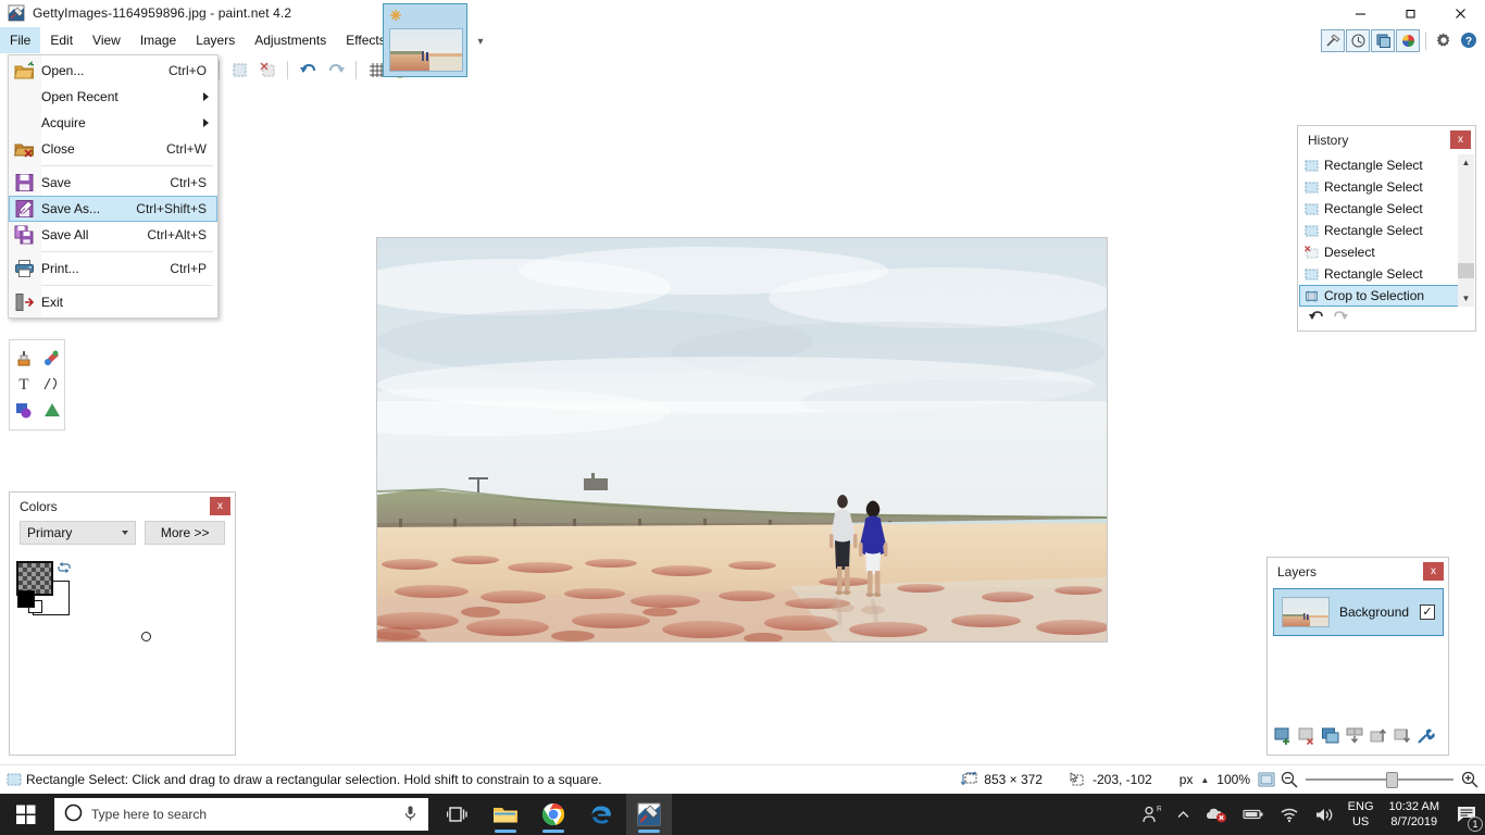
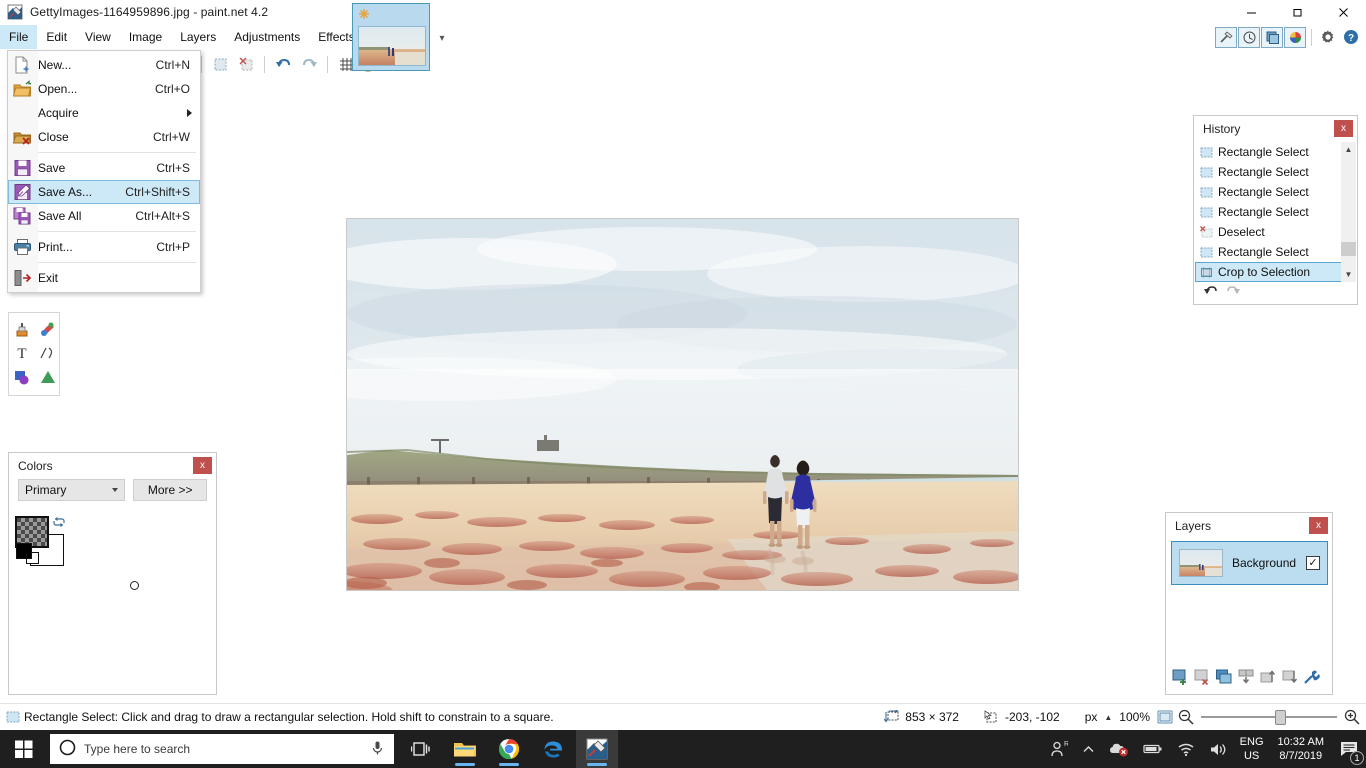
  GettyImages-1164959896.jpg - paint.net 4.2
  File
  Edit
  View
  Image
  Layers
  Adjustments
  Effect
  ▾
  ?
+ New...
+ Ctrl+N
  Open...
  Ctrl+O
- Open Recent
  Acquire
  Close
  Ctrl+W
  Save
  Ctrl+S
  Save As...
  Ctrl+Shift+S
  Save All
  Ctrl+Alt+S
  Print...
  Ctrl+P
  Exit
  T
  Colors
  x
  Primary
  More >>
  History
  x
  Rectangle Select
  Rectangle Select
  Rectangle Select
  Rectangle Select
  Deselect
  Rectangle Select
  Crop to Selection
  ▲
  ▼
  Layers
  x
  Background
  ✓
  Rectangle Select: Click and drag to draw a rectangular selection. Hold shift to constrain to a square.
  853 × 372
  -203, -102
  px
  ▲
  100%
  Type here to search
  ENG
  US
  10:32 AM
  8/7/2019
  1
